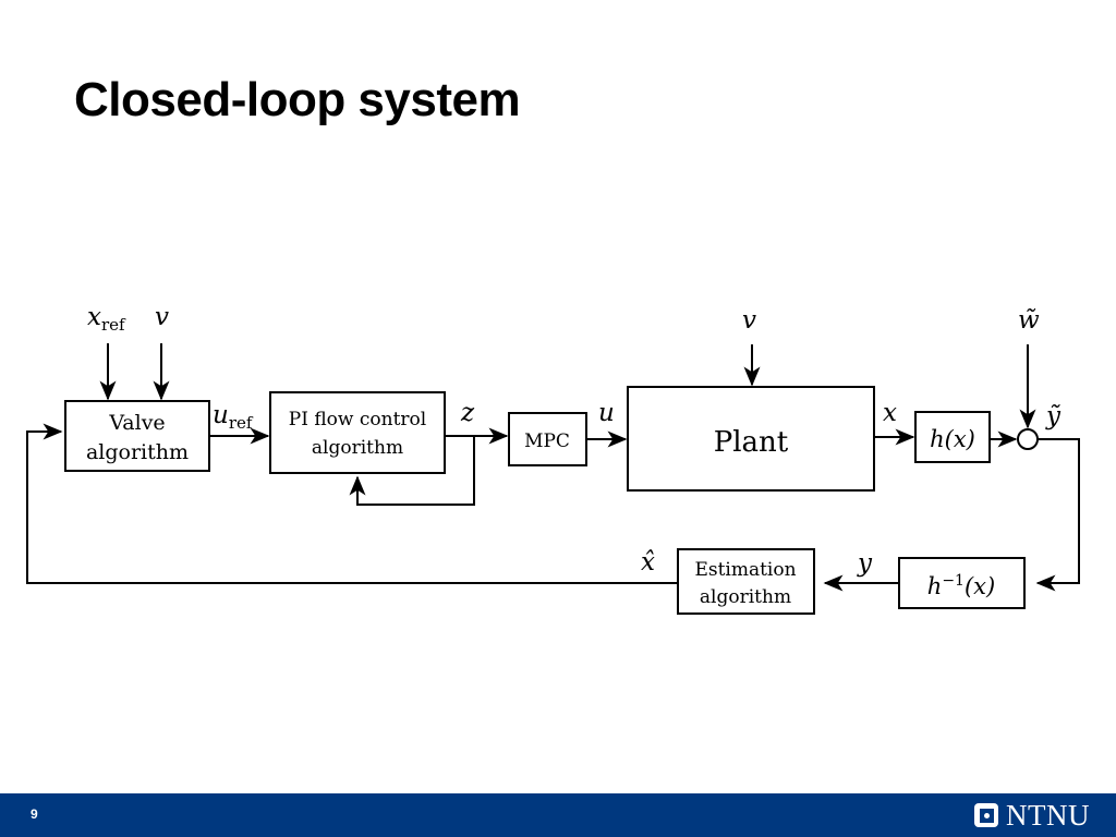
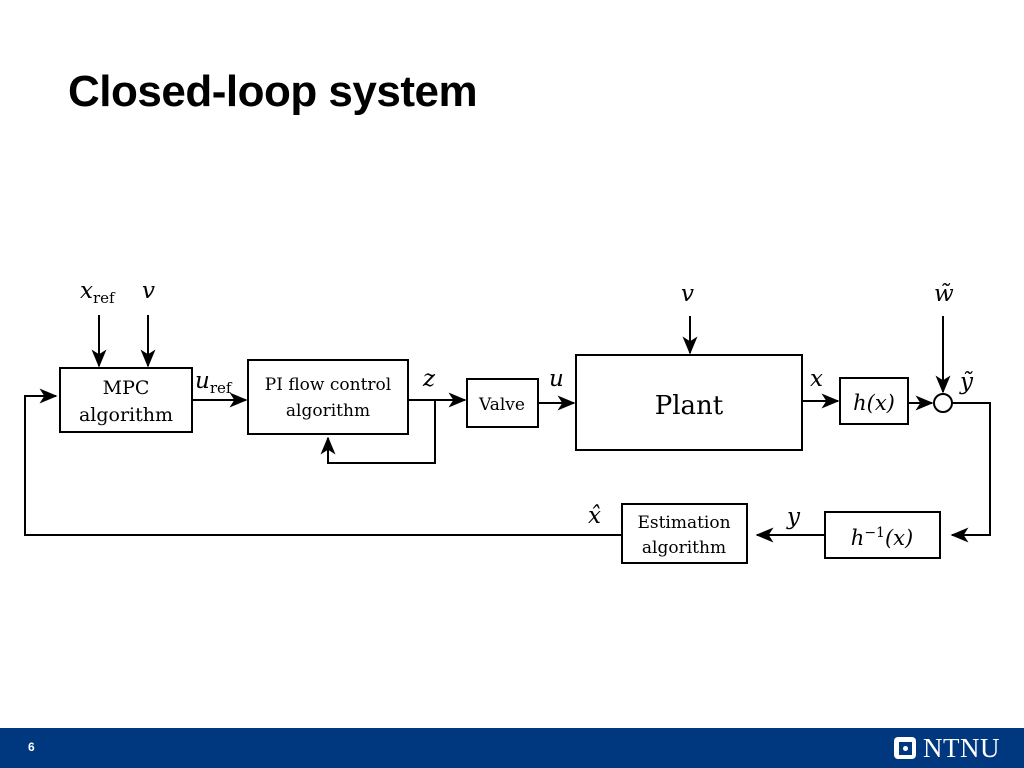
  Closed-loop system
- Valve
+ MPC
  algorithm
  PI flow control
  algorithm
- MPC
+ Valve
  Plant
  h(x)
  Estimation
  algorithm
  h−1(x)
  xref
  v
  uref
  z
  u
  v
  x
  w̃
  ỹ
  y
  x̂
- 9
+ 6
  NTNU
